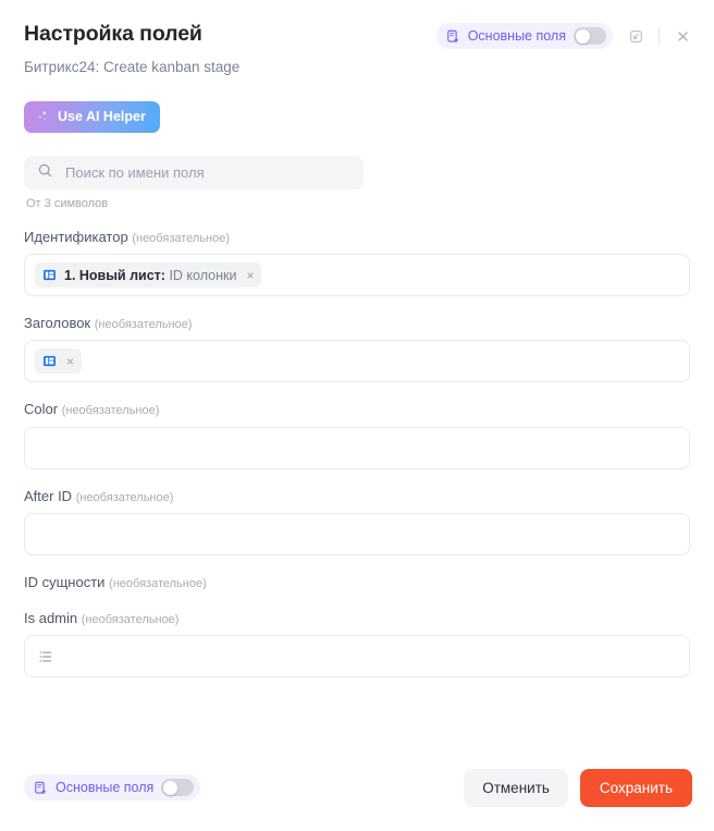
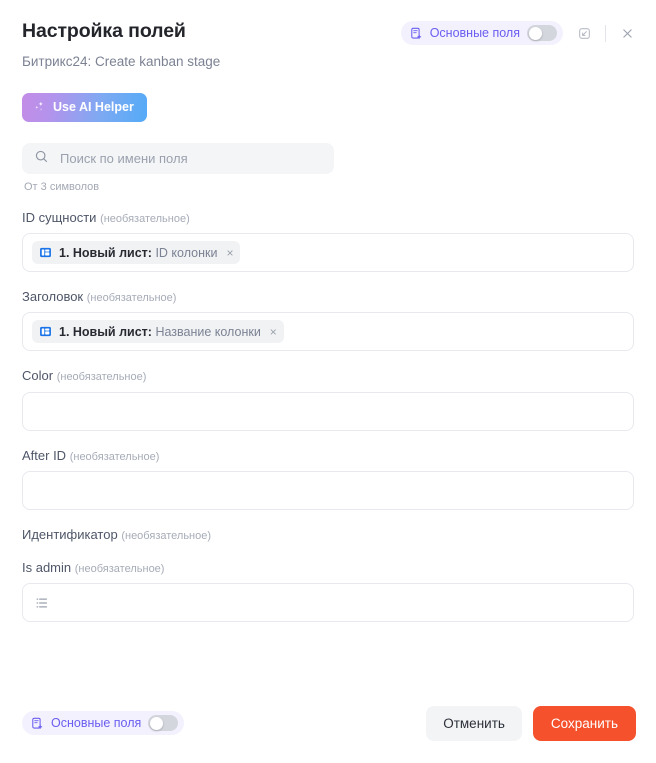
  Настройка полей
  Битрикс24: Create kanban stage
  Основные поля
  Use AI Helper
  Поиск по имени поля
  От 3 символов
- Идентификатор (необязательное)
+ ID сущности (необязательное)
  1. Новый лист: ID колонки
  ×
  Заголовок (необязательное)
+ 1. Новый лист: Название колонки
  ×
  Color (необязательное)
  After ID (необязательное)
- ID сущности (необязательное)
+ Идентификатор (необязательное)
  Is admin (необязательное)
  Основные поля
  Отменить
  Сохранить
